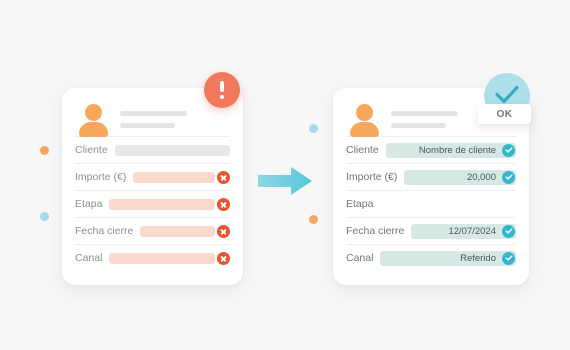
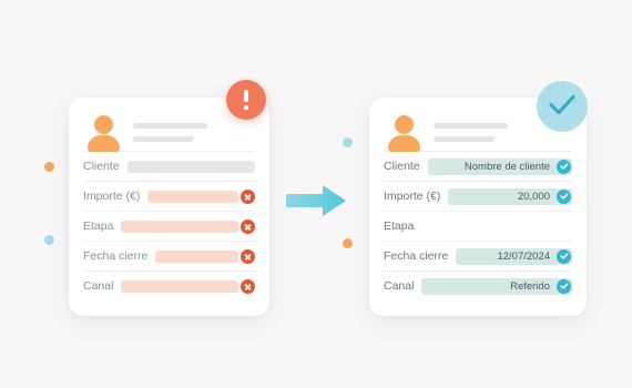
  Cliente
  Importe (€)
  Etapa
  Fecha cierre
  Canal
  Cliente
  Nombre de cliente
  Importe (€)
  20,000
  Etapa
  Fecha cierre
  12/07/2024
  Canal
  Referido
- OK
